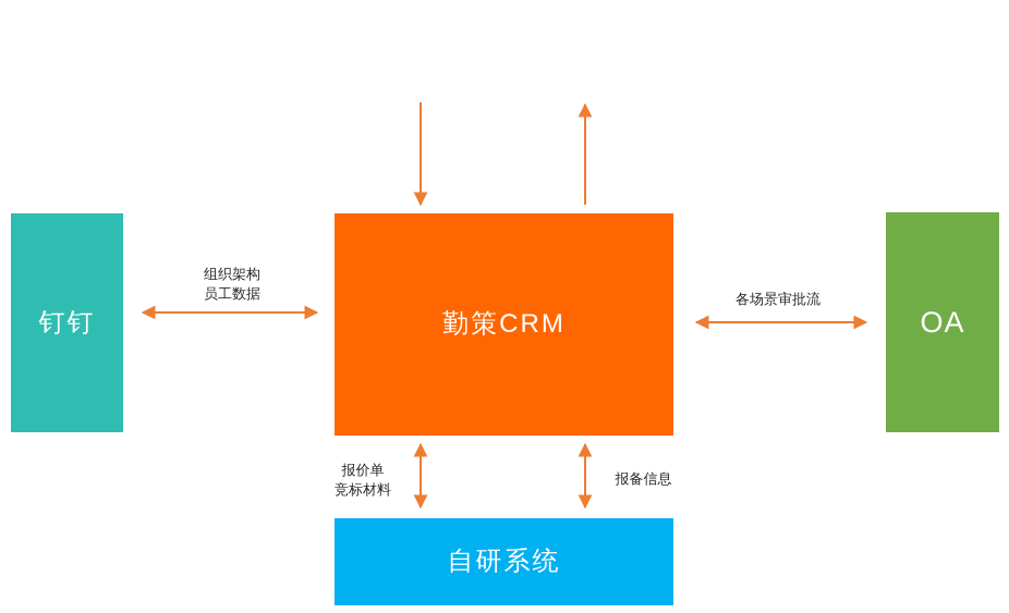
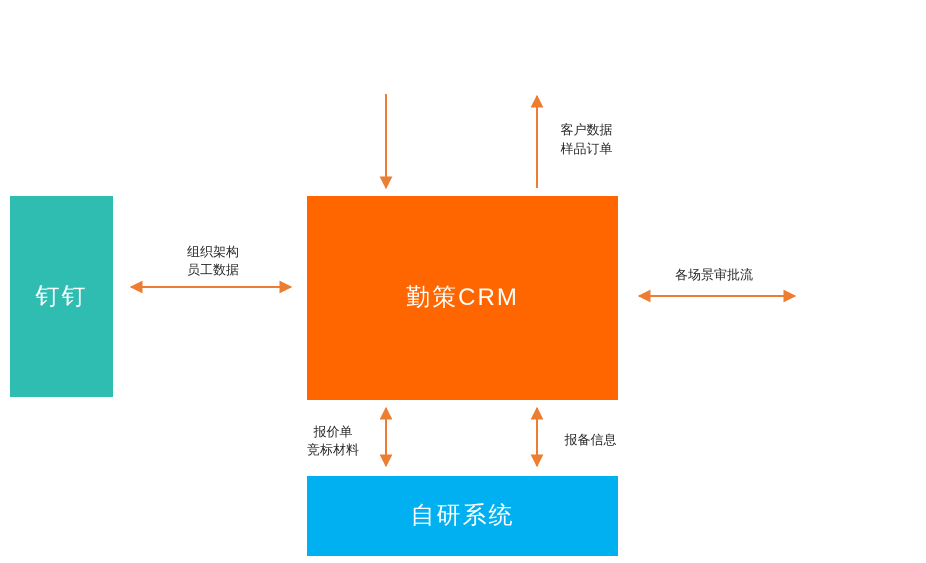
  勤策CRM
  钉钉
- OA
  自研系统
+ 客户数据
+ 样品订单
  组织架构
  员工数据
  各场景审批流
  报价单
  竞标材料
  报备信息
